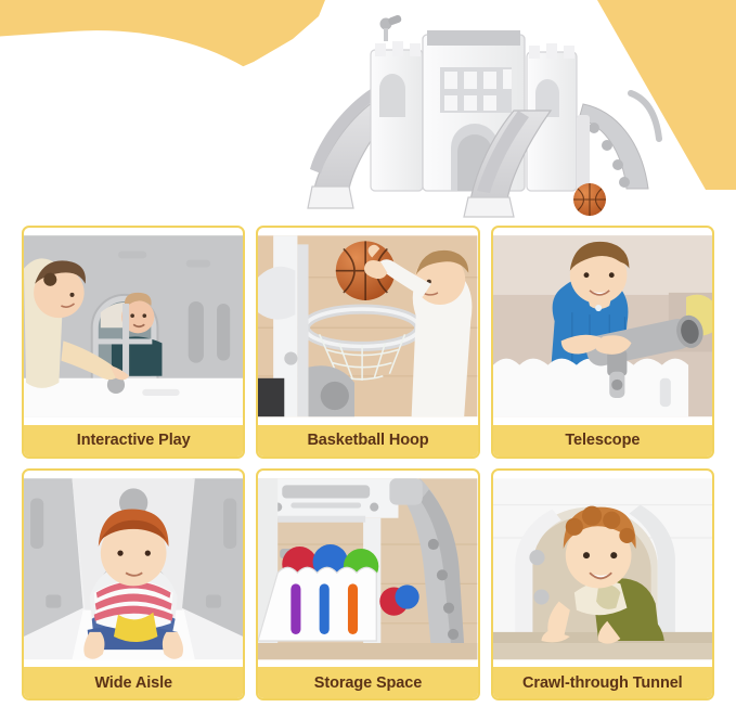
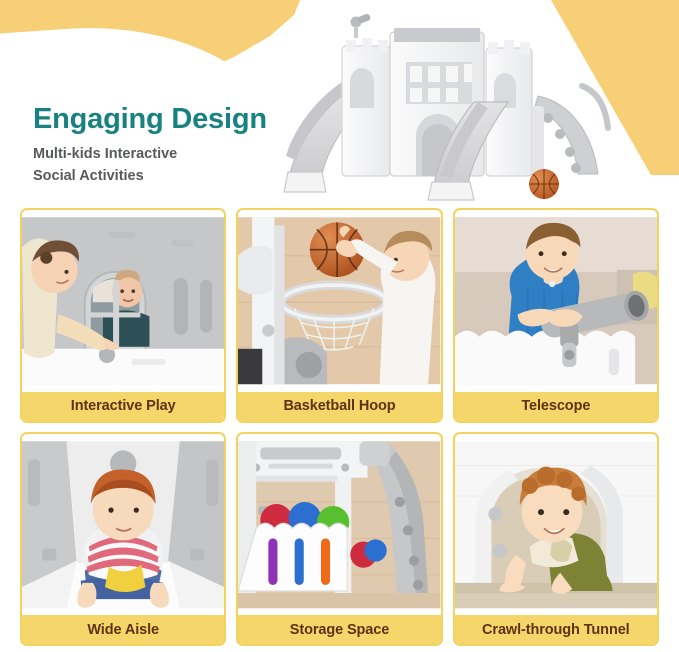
+ Engaging Design
+ Multi-kids Interactive
+ Social Activities
  Interactive Play
  Basketball Hoop
  Telescope
  Wide Aisle
  Storage Space
  Crawl-through Tunnel
